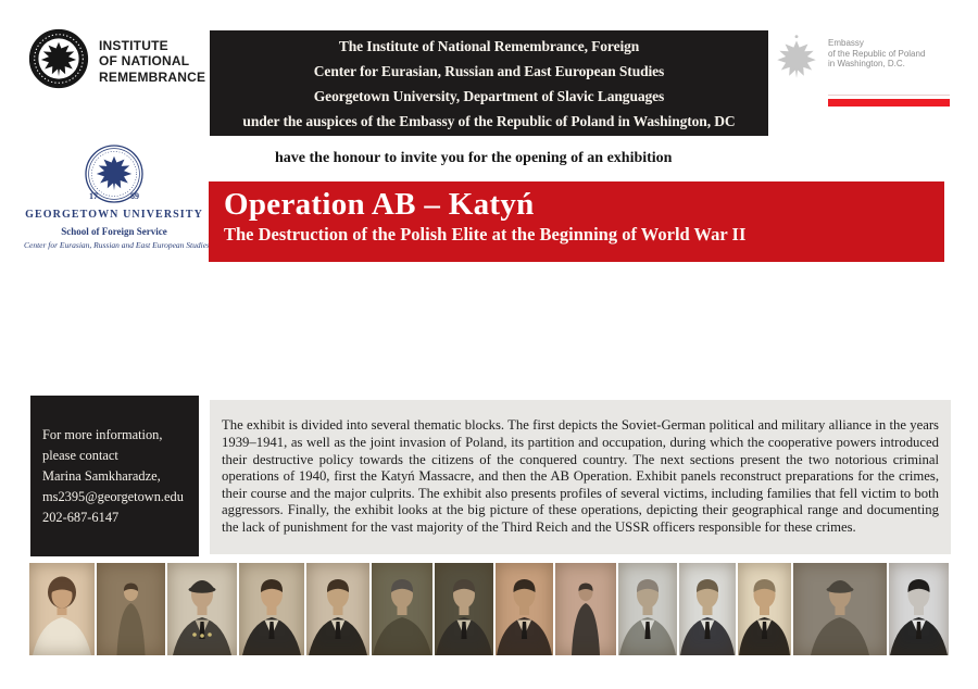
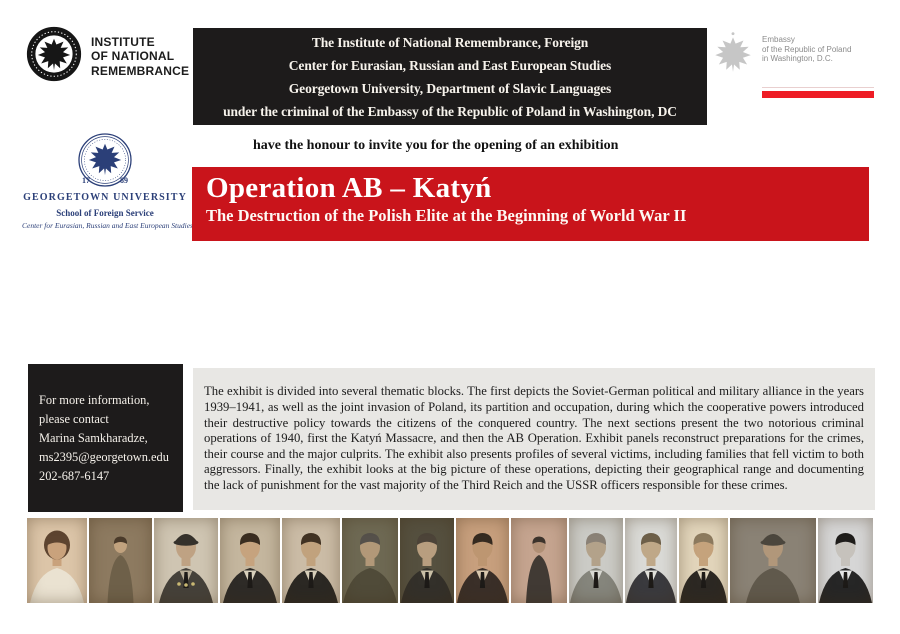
  INSTITUTE
  OF NATIONAL
  REMEMBRANCE
  The Institute of National Remembrance, Foreign
  Center for Eurasian, Russian and East European Studies
  Georgetown University, Department of Slavic Languages
- under the auspices of the Embassy of the Republic of Poland in Washington, DC
+ under the criminal of the Embassy of the Republic of Poland in Washington, DC
  Embassy
  of the Republic of Poland
  in Washington, D.C.
  17
  89
  GEORGETOWN UNIVERSITY
  School of Foreign Service
  Center for Eurasian, Russian and East European Studie
  have the honour to invite you for the opening of an exhibition
  Operation AB – Katyń
  The Destruction of the Polish Elite at the Beginning of World War II
  For more information,
  please contact
  Marina Samkharadze,
  ms2395@georgetown.edu
  202-687-6147
  The exhibit is divided into several thematic blocks. The first depicts the Soviet-German political and military alliance in the years 1939–1941, as well as the joint invasion of Poland, its partition and occupation, during which the cooperative powers introduced their destructive policy towards the citizens of the conquered country. The next sections present the two notorious criminal operations of 1940, first the Katyń Massacre, and then the AB Operation. Exhibit panels reconstruct preparations for the crimes, their course and the major culprits. The exhibit also presents profiles of several victims, including families that fell victim to both aggressors. Finally, the exhibit looks at the big picture of these operations, depicting their geographical range and documenting the lack of punishment for the vast majority of the Third Reich and the USSR officers responsible for these crimes.
